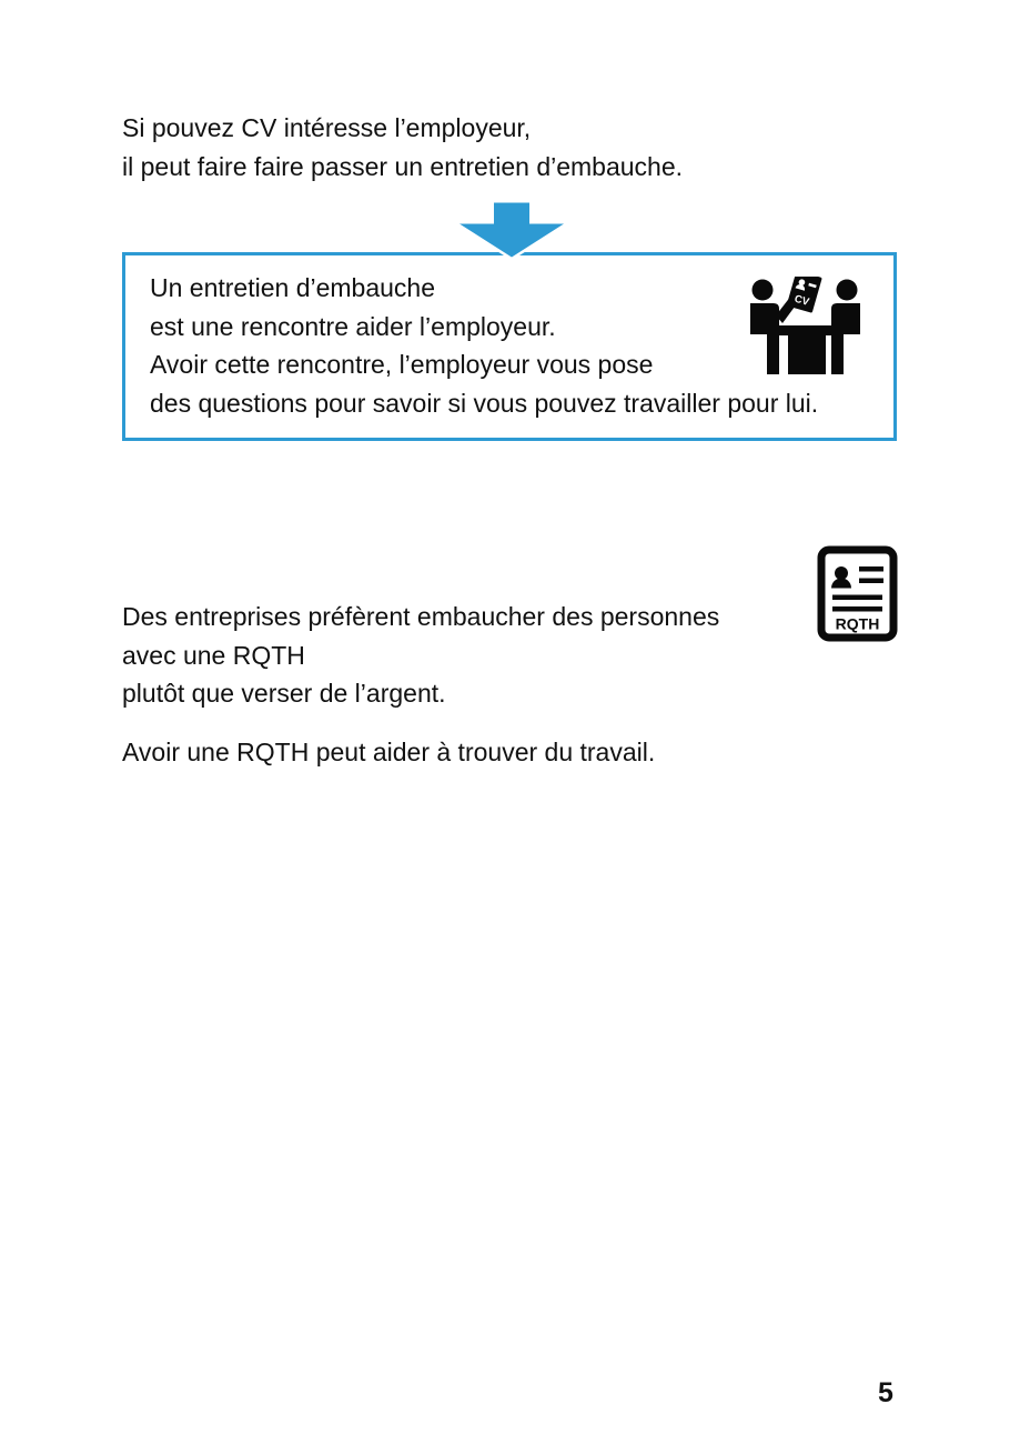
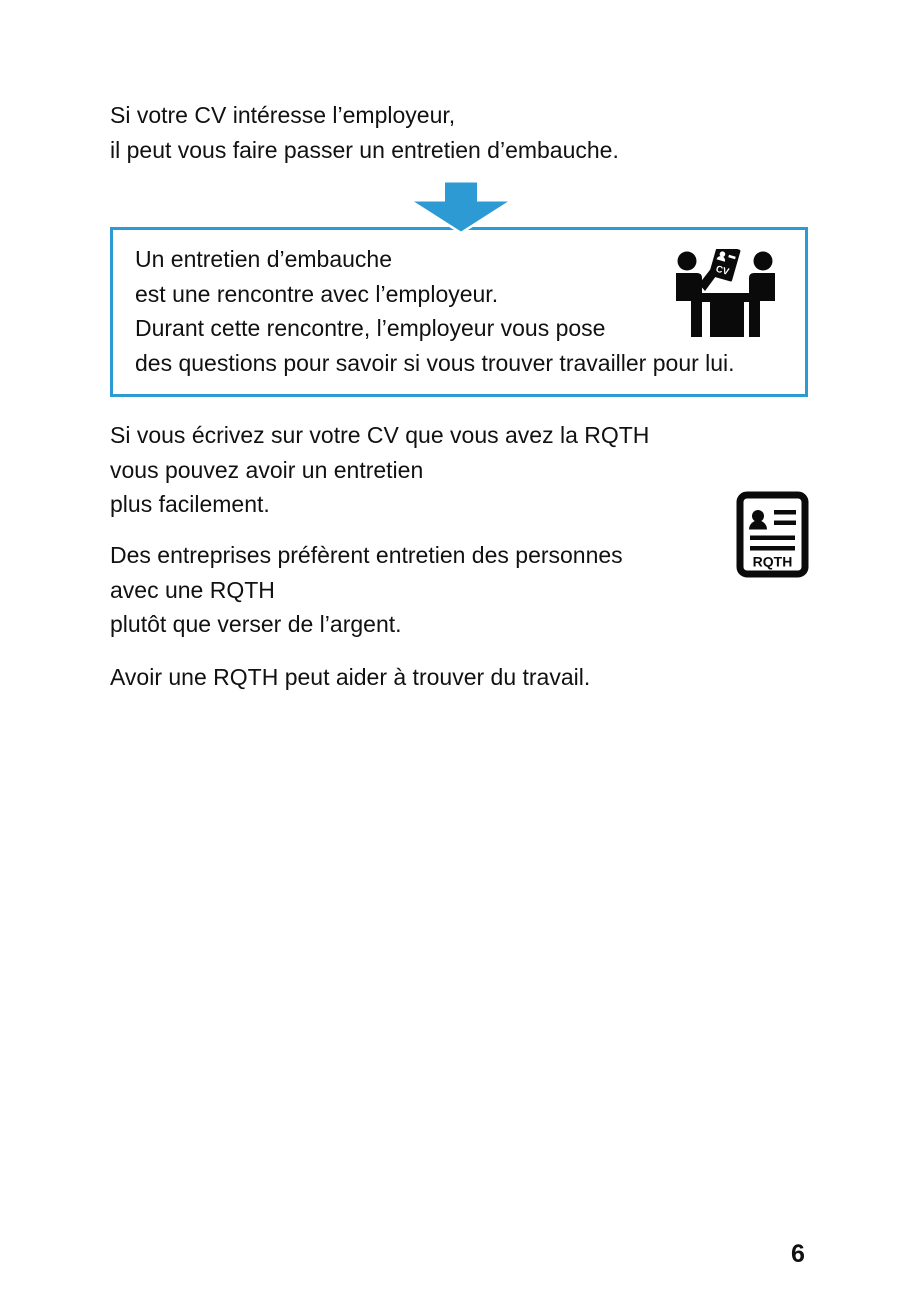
- Si pouvez CV intéresse l’employeur,
+ Si votre CV intéresse l’employeur,
- il peut faire faire passer un entretien d’embauche.
+ il peut vous faire passer un entretien d’embauche.
  Un entretien d’embauche
- est une rencontre aider l’employeur.
+ est une rencontre avec l’employeur.
- Avoir cette rencontre, l’employeur vous pose
+ Durant cette rencontre, l’employeur vous pose
- des questions pour savoir si vous pouvez travailler pour lui.
+ des questions pour savoir si vous trouver travailler pour lui.
+ Si vous écrivez sur votre CV que vous avez la RQTH
+ vous pouvez avoir un entretien
+ plus facilement.
  RQTH
- Des entreprises préfèrent embaucher des personnes
+ Des entreprises préfèrent entretien des personnes
  avec une RQTH
  plutôt que verser de l’argent.
  Avoir une RQTH peut aider à trouver du travail.
- 5
+ 6
